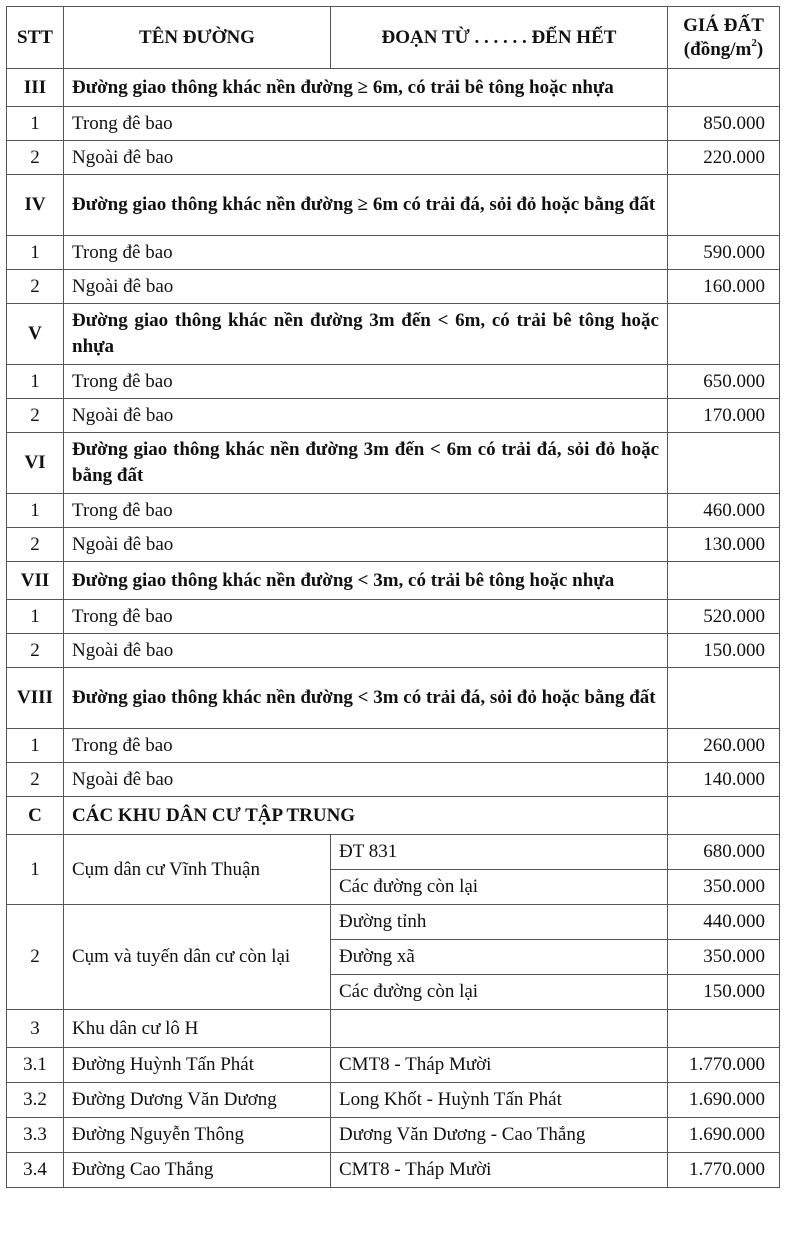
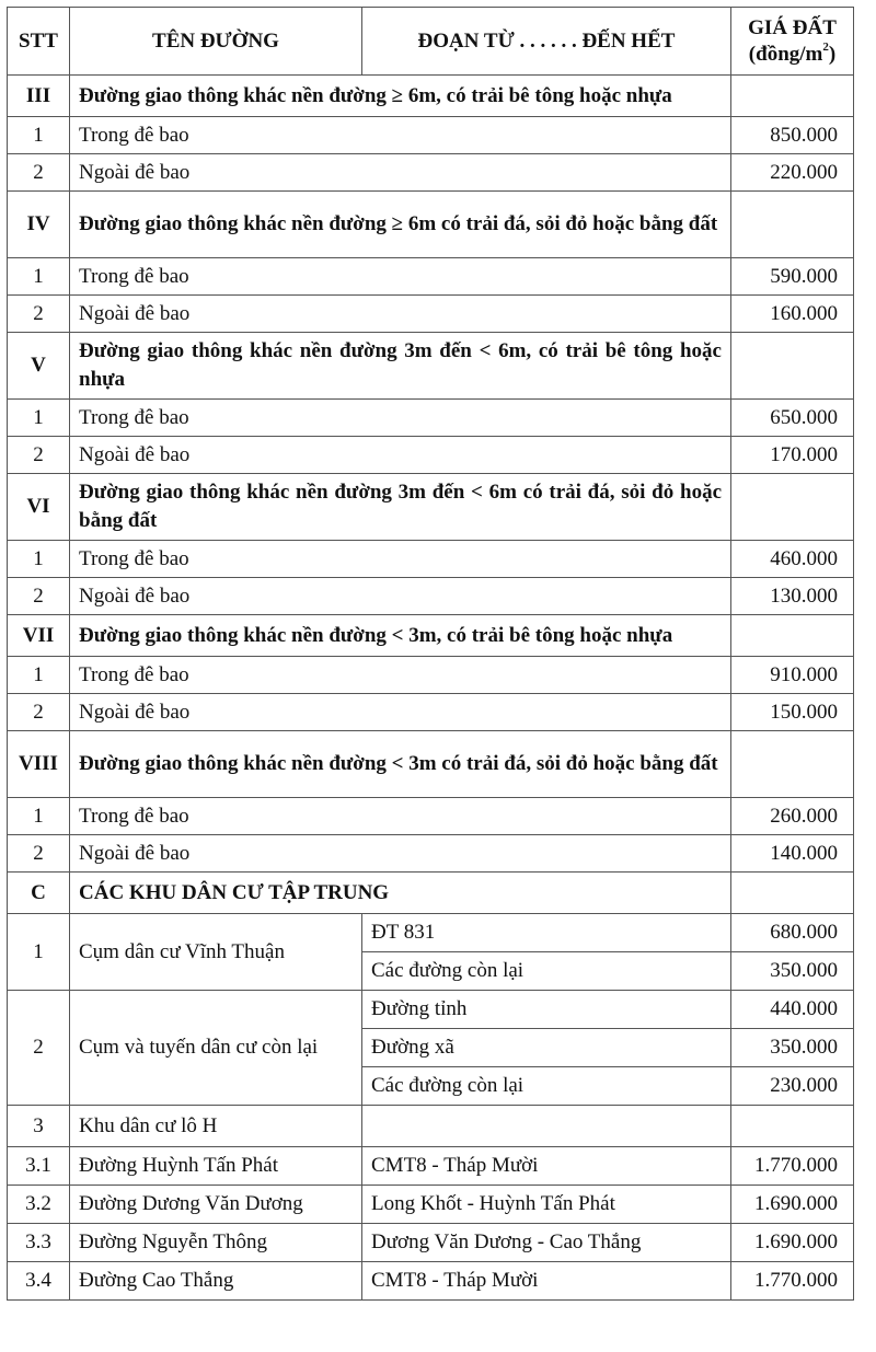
  STT	TÊN ĐƯỜNG	ĐOẠN TỪ . . . . . . ĐẾN HẾT	GIÁ ĐẤT (đồng/m2)
  III	Đường giao thông khác nền đường ≥ 6m, có trải bê tông hoặc nhựa
  1	Trong đê bao	850.000
  2	Ngoài đê bao	220.000
  IV	Đường giao thông khác nền đường ≥ 6m có trải đá, sỏi đỏ hoặc bằng đất
  1	Trong đê bao	590.000
  2	Ngoài đê bao	160.000
  V	Đường giao thông khác nền đường 3m đến < 6m, có trải bê tông hoặc nhựa
  1	Trong đê bao	650.000
  2	Ngoài đê bao	170.000
  VI	Đường giao thông khác nền đường 3m đến < 6m có trải đá, sỏi đỏ hoặc bằng đất
  1	Trong đê bao	460.000
  2	Ngoài đê bao	130.000
  VII	Đường giao thông khác nền đường < 3m, có trải bê tông hoặc nhựa
- 1	Trong đê bao	520.000
+ 1	Trong đê bao	910.000
  2	Ngoài đê bao	150.000
  VIII	Đường giao thông khác nền đường < 3m có trải đá, sỏi đỏ hoặc bằng đất
  1	Trong đê bao	260.000
  2	Ngoài đê bao	140.000
  C	CÁC KHU DÂN CƯ TẬP TRUNG
  1	Cụm dân cư Vĩnh Thuận	ĐT 831	680.000
  Các đường còn lại	350.000
  2	Cụm và tuyến dân cư còn lại	Đường tỉnh	440.000
  Đường xã	350.000
- Các đường còn lại	150.000
+ Các đường còn lại	230.000
  3	Khu dân cư lô H
  3.1	Đường Huỳnh Tấn Phát	CMT8 - Tháp Mười	1.770.000
  3.2	Đường Dương Văn Dương	Long Khốt - Huỳnh Tấn Phát	1.690.000
  3.3	Đường Nguyễn Thông	Dương Văn Dương - Cao Thắng	1.690.000
  3.4	Đường Cao Thắng	CMT8 - Tháp Mười	1.770.000
